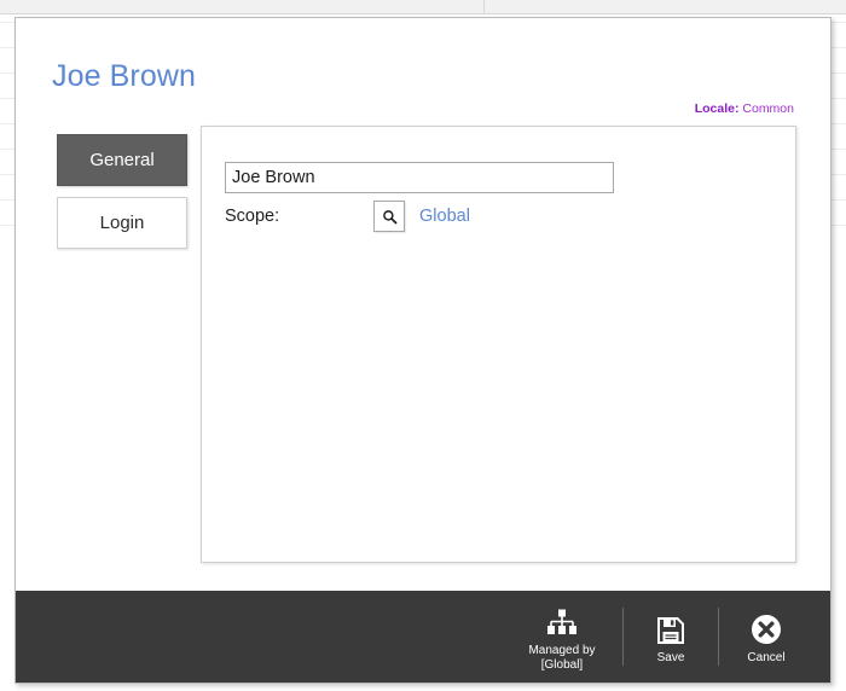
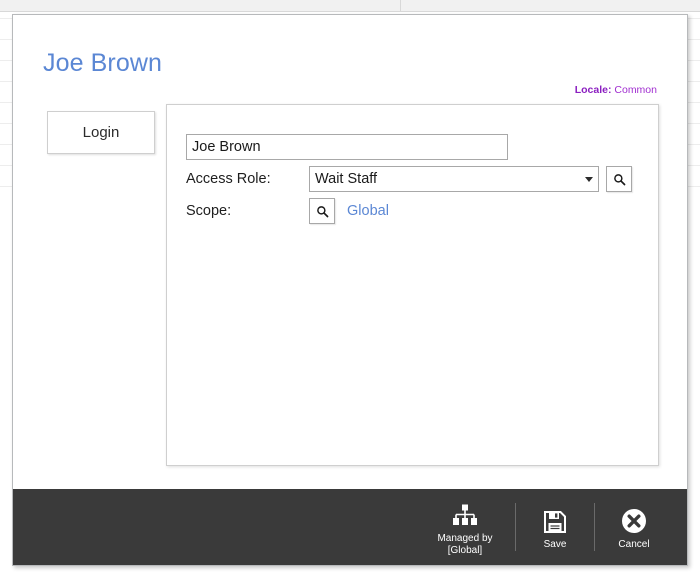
  Joe Brown
  Locale: Common
- General
  Login
  Joe Brown
+ Access Role:
+ Wait Staff
  Scope:
  Global
  Managed by
  [Global]
  Save
  Cancel
